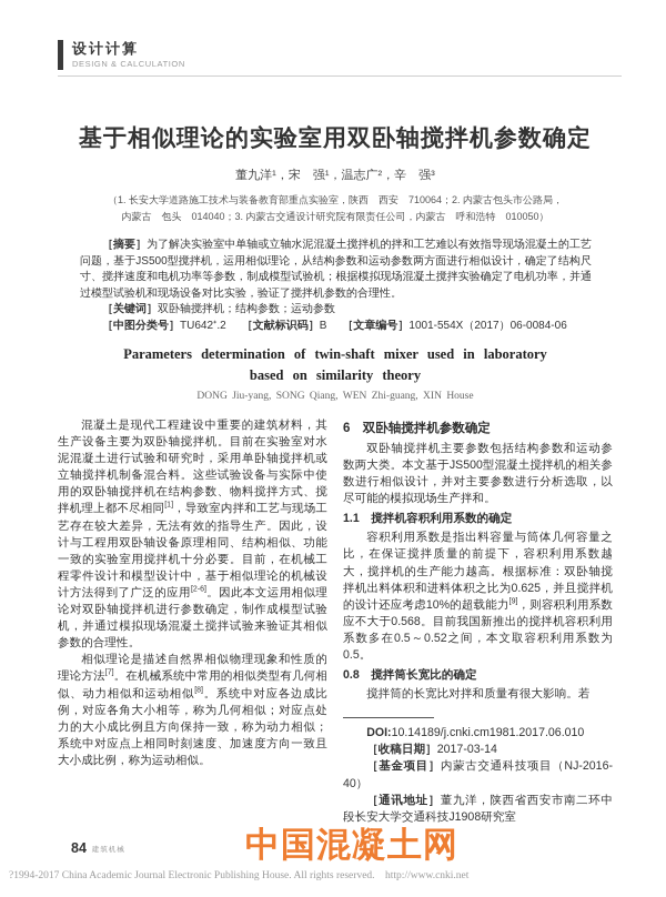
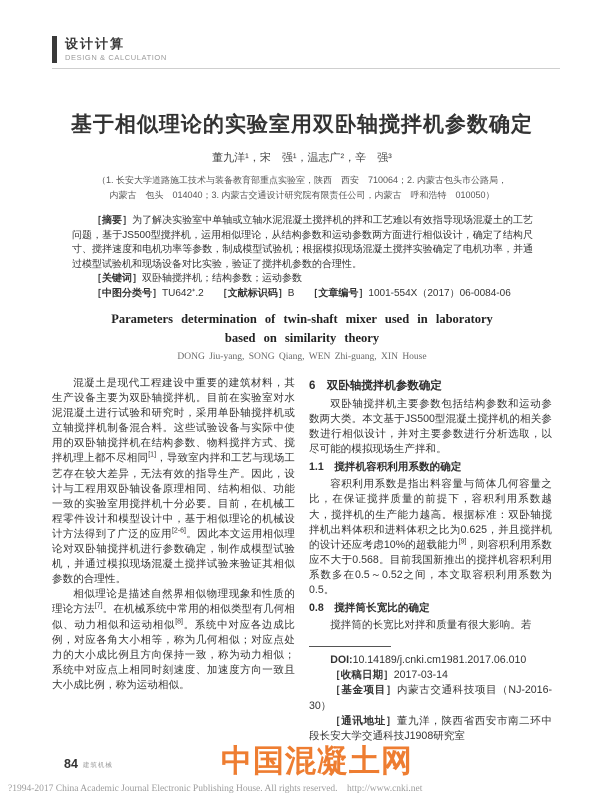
  设计计算
  DESIGN & CALCULATION
  基于相似理论的实验室用双卧轴搅拌机参数确定
  董九洋¹，宋 强¹，温志广²，辛 强³
  （1. 长安大学道路施工技术与装备教育部重点实验室，陕西 西安 710064；2. 内蒙古包头市公路局，
  内蒙古 包头 014040；3. 内蒙古交通设计研究院有限责任公司，内蒙古 呼和浩特 010050）
  ［摘要］为了解决实验室中单轴或立轴水泥混凝土搅拌机的拌和工艺难以有效指导现场混凝土的工艺问题，基于JS500型搅拌机，运用相似理论，从结构参数和运动参数两方面进行相似设计，确定了结构尺寸、搅拌速度和电机功率等参数，制成模型试验机；根据模拟现场混凝土搅拌实验确定了电机功率，并通过模型试验机和现场设备对比实验，验证了搅拌机参数的合理性。
  ［关键词］双卧轴搅拌机；结构参数；运动参数
  ［中图分类号］TU642⁺.2 ［文献标识码］B ［文章编号］1001-554X（2017）06-0084-06
  Parameters determination of twin-shaft mixer used in laboratory
  based on similarity theory
  DONG Jiu-yang, SONG Qiang, WEN Zhi-guang, XIN House
  混凝土是现代工程建设中重要的建筑材料，其生产设备主要为双卧轴搅拌机。目前在实验室对水泥混凝土进行试验和研究时，采用单卧轴搅拌机或立轴搅拌机制备混合料。这些试验设备与实际中使用的双卧轴搅拌机在结构参数、物料搅拌方式、搅拌机理上都不尽相同 ，导致室内拌和工艺与现场工艺存在较大差异，无法有效的指导生产。因此，设计与工程用双卧轴设备原理相同、结构相似、功能一致的实验室用搅拌机十分必要。目前，在机械工程零件设计和模型设计中，基于相似理论的机械设计方法得到了广泛的应用 。因此本文运用相似理论对双卧轴搅拌机进行参数确定，制作成模型试验机，并通过模拟现场混凝土搅拌试验来验证其相似参数的合理性。
  相似理论是描述自然界相似物理现象和性质的理论方法 。在机械系统中常用的相似类型有几何相似、动力相似和运动相似 。系统中对应各边成比例，对应各角大小相等，称为几何相似；对应点处力的大小成比例且方向保持一致，称为动力相似；系统中对应点上相同时刻速度、加速度方向一致且大小成比例，称为运动相似。
  6 双卧轴搅拌机参数确定
  双卧轴搅拌机主要参数包括结构参数和运动参数两大类。本文基于JS500型混凝土搅拌机的相关参数进行相似设计，并对主要参数进行分析选取，以尽可能的模拟现场生产拌和。
  1.1 搅拌机容积利用系数的确定
  容积利用系数是指出料容量与筒体几何容量之比，在保证搅拌质量的前提下，容积利用系数越大，搅拌机的生产能力越高。根据标准：双卧轴搅拌机出料体积和进料体积之比为0.625，并且搅拌机的设计还应考虑10%的超载能力 ，则容积利用系数应不大于0.568。目前我国新推出的搅拌机容积利用系数多在0.5～0.52之间，本文取容积利用系数为0.5。
  0.8 搅拌筒长宽比的确定
  搅拌筒的长宽比对拌和质量有很大影响。若
  DOI:10.14189/j.cnki.cm1981.2017.06.010
  ［收稿日期］2017-03-14
- ［基金项目］内蒙古交通科技项目（NJ-2016-40）
+ ［基金项目］内蒙古交通科技项目（NJ-2016-30）
  ［通讯地址］董九洋，陕西省西安市南二环中段长安大学交通科技J1908研究室
  中国混凝土网
  ?1994-2017 China Academic Journal Electronic Publishing House. All rights reserved. http://www.cnki.net
